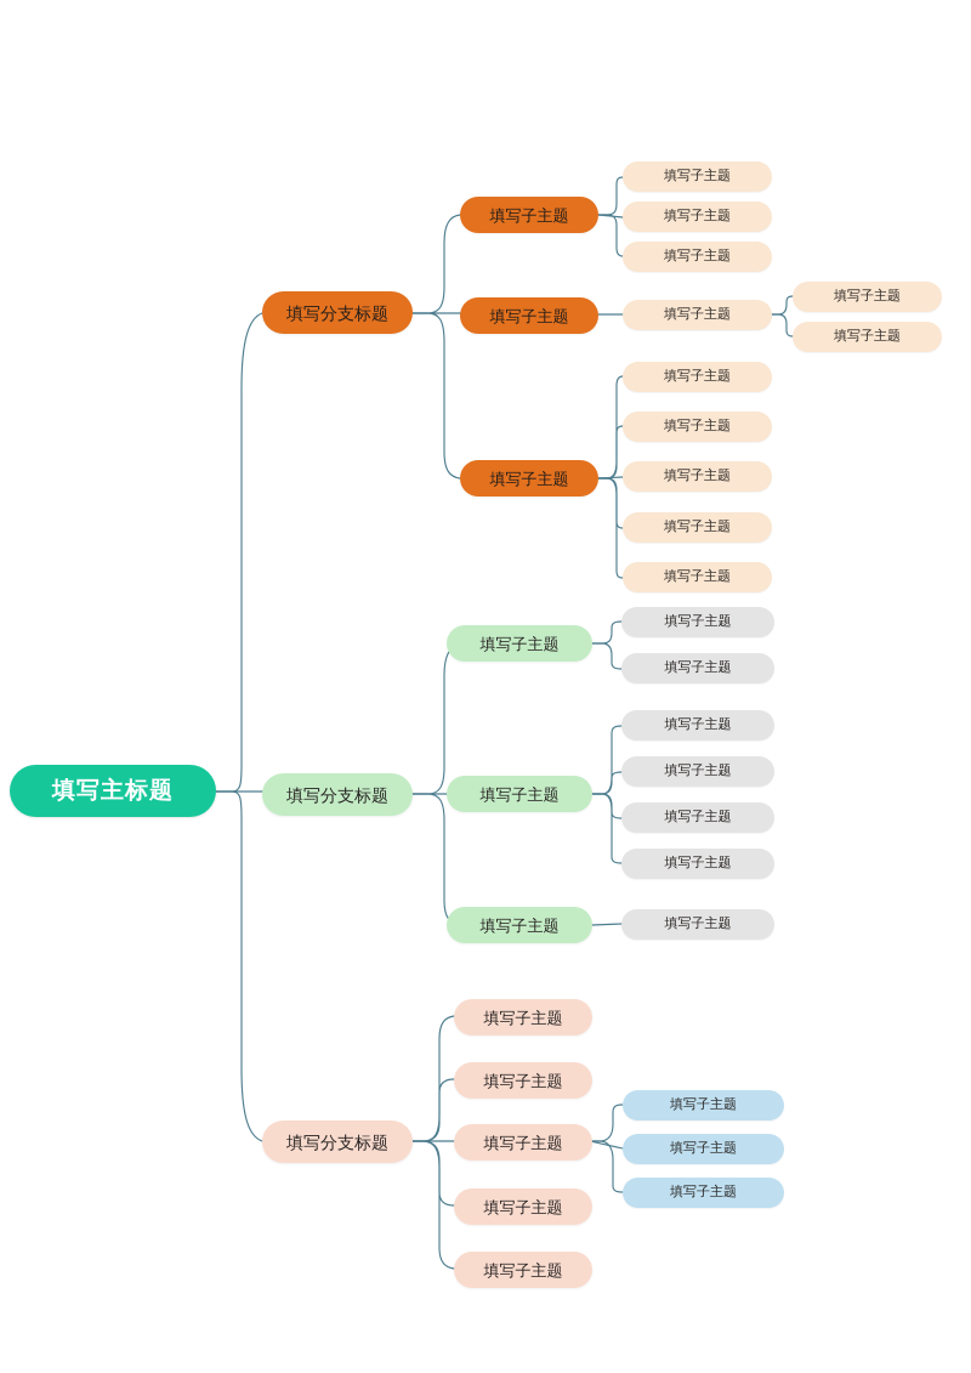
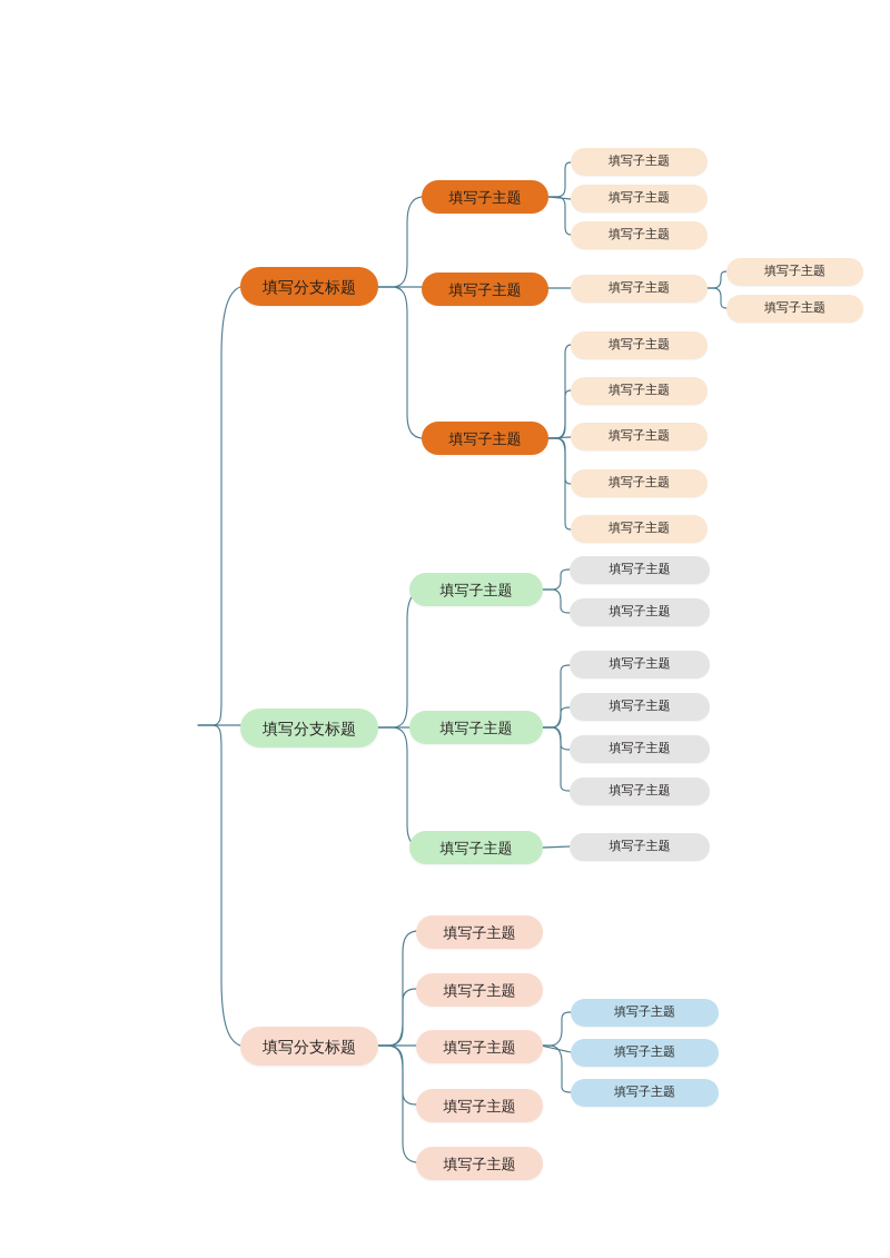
- 填写主标题
  填写分支标题
  填写子主题
  填写子主题
  填写子主题
  填写子主题
  填写子主题
  填写子主题
  填写子主题
  填写子主题
  填写子主题
  填写子主题
  填写子主题
  填写子主题
  填写子主题
  填写子主题
  填写分支标题
  填写子主题
  填写子主题
  填写子主题
  填写子主题
  填写子主题
  填写子主题
  填写子主题
  填写子主题
  填写子主题
  填写子主题
  填写分支标题
  填写子主题
  填写子主题
  填写子主题
  填写子主题
  填写子主题
  填写子主题
  填写子主题
  填写子主题
